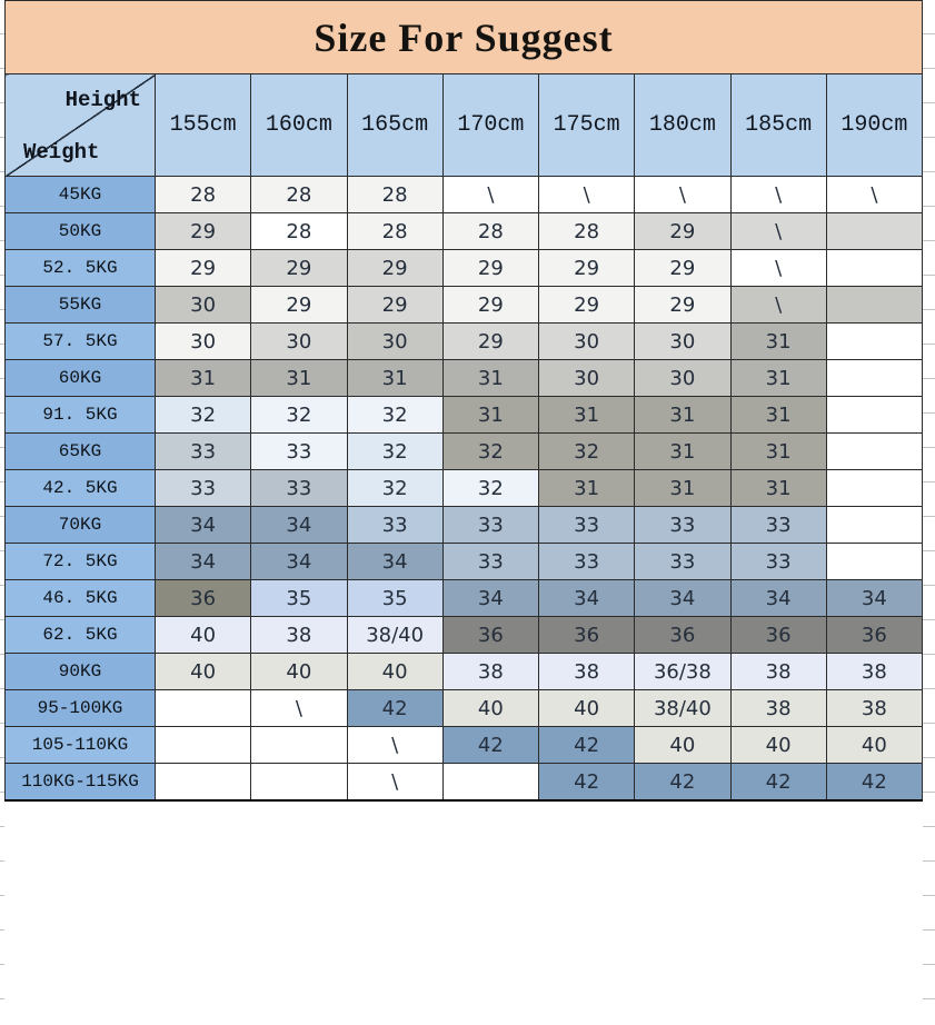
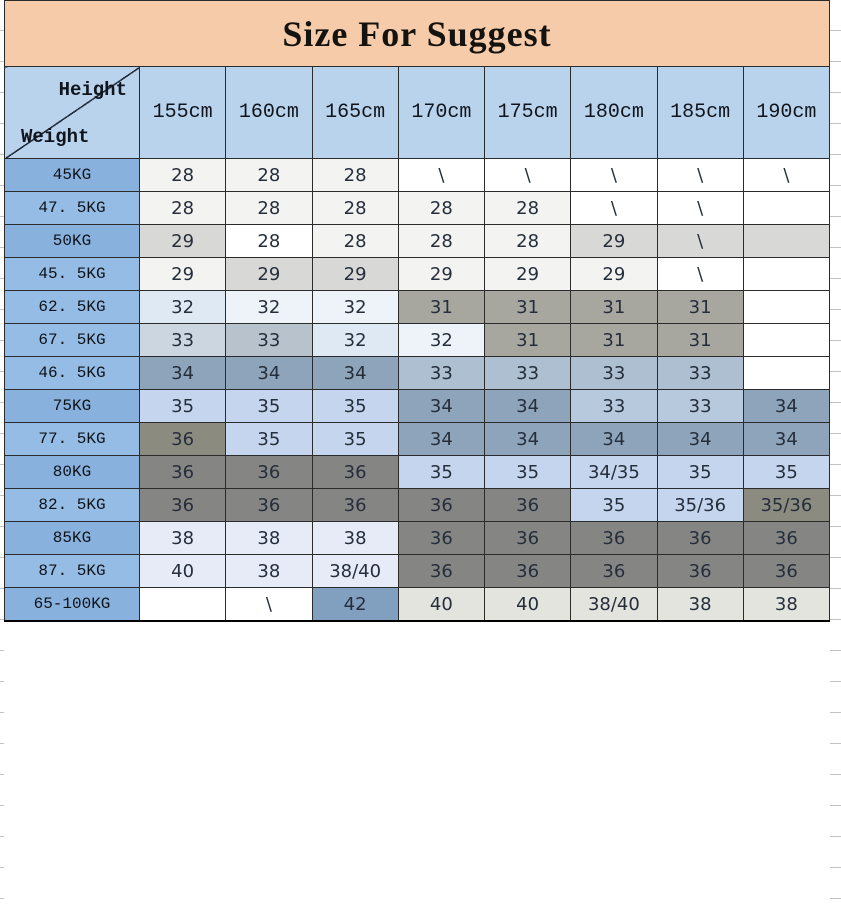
  Size For Suggest
  Height Weight	155cm	160cm	165cm	170cm	175cm	180cm	185cm	190cm
  45KG	28	28	28	\	\	\	\	\
+ 47. 5KG	28	28	28	28	28	\	\
  50KG	29	28	28	28	28	29	\
- 52. 5KG	29	29	29	29	29	29	\
+ 45. 5KG	29	29	29	29	29	29	\
- 55KG	30	29	29	29	29	29	\
- 57. 5KG	30	30	30	29	30	30	31
- 60KG	31	31	31	31	30	30	31
- 91. 5KG	32	32	32	31	31	31	31
+ 62. 5KG	32	32	32	31	31	31	31
- 65KG	33	33	32	32	32	31	31
- 42. 5KG	33	33	32	32	31	31	31
+ 67. 5KG	33	33	32	32	31	31	31
- 70KG	34	34	33	33	33	33	33
- 72. 5KG	34	34	34	33	33	33	33
+ 46. 5KG	34	34	34	33	33	33	33
+ 75KG	35	35	35	34	34	33	33	34
- 46. 5KG	36	35	35	34	34	34	34	34
+ 77. 5KG	36	35	35	34	34	34	34	34
+ 80KG	36	36	36	35	35	34/35	35	35
+ 82. 5KG	36	36	36	36	36	35	35/36	35/36
+ 85KG	38	38	38	36	36	36	36	36
- 62. 5KG	40	38	38/40	36	36	36	36	36
+ 87. 5KG	40	38	38/40	36	36	36	36	36
- 90KG	40	40	40	38	38	36/38	38	38
- 95-100KG		\	42	40	40	38/40	38	38
+ 65-100KG		\	42	40	40	38/40	38	38
- 105-110KG			\	42	42	40	40	40
- 110KG-115KG			\		42	42	42	42
